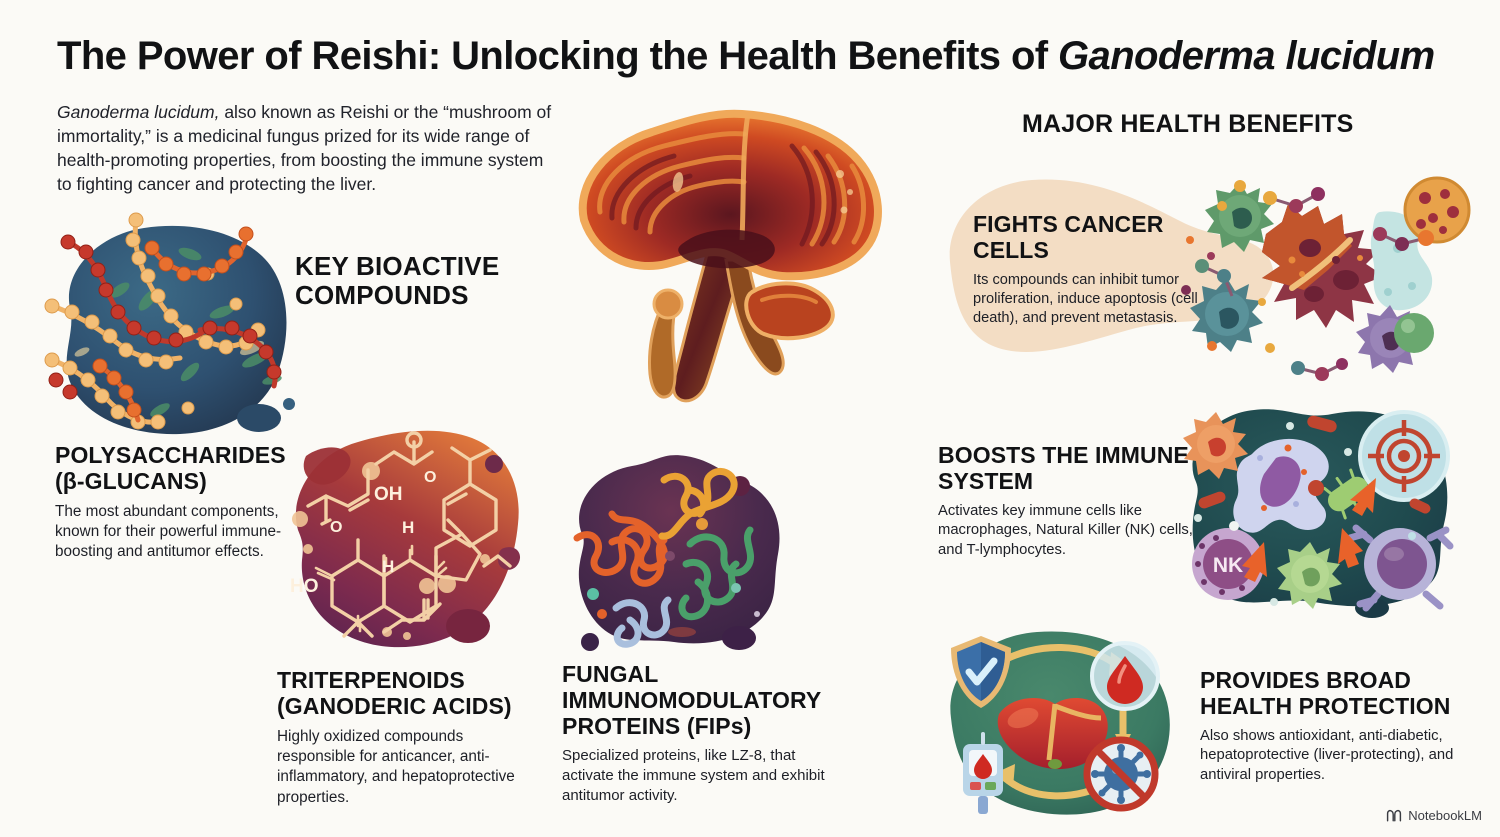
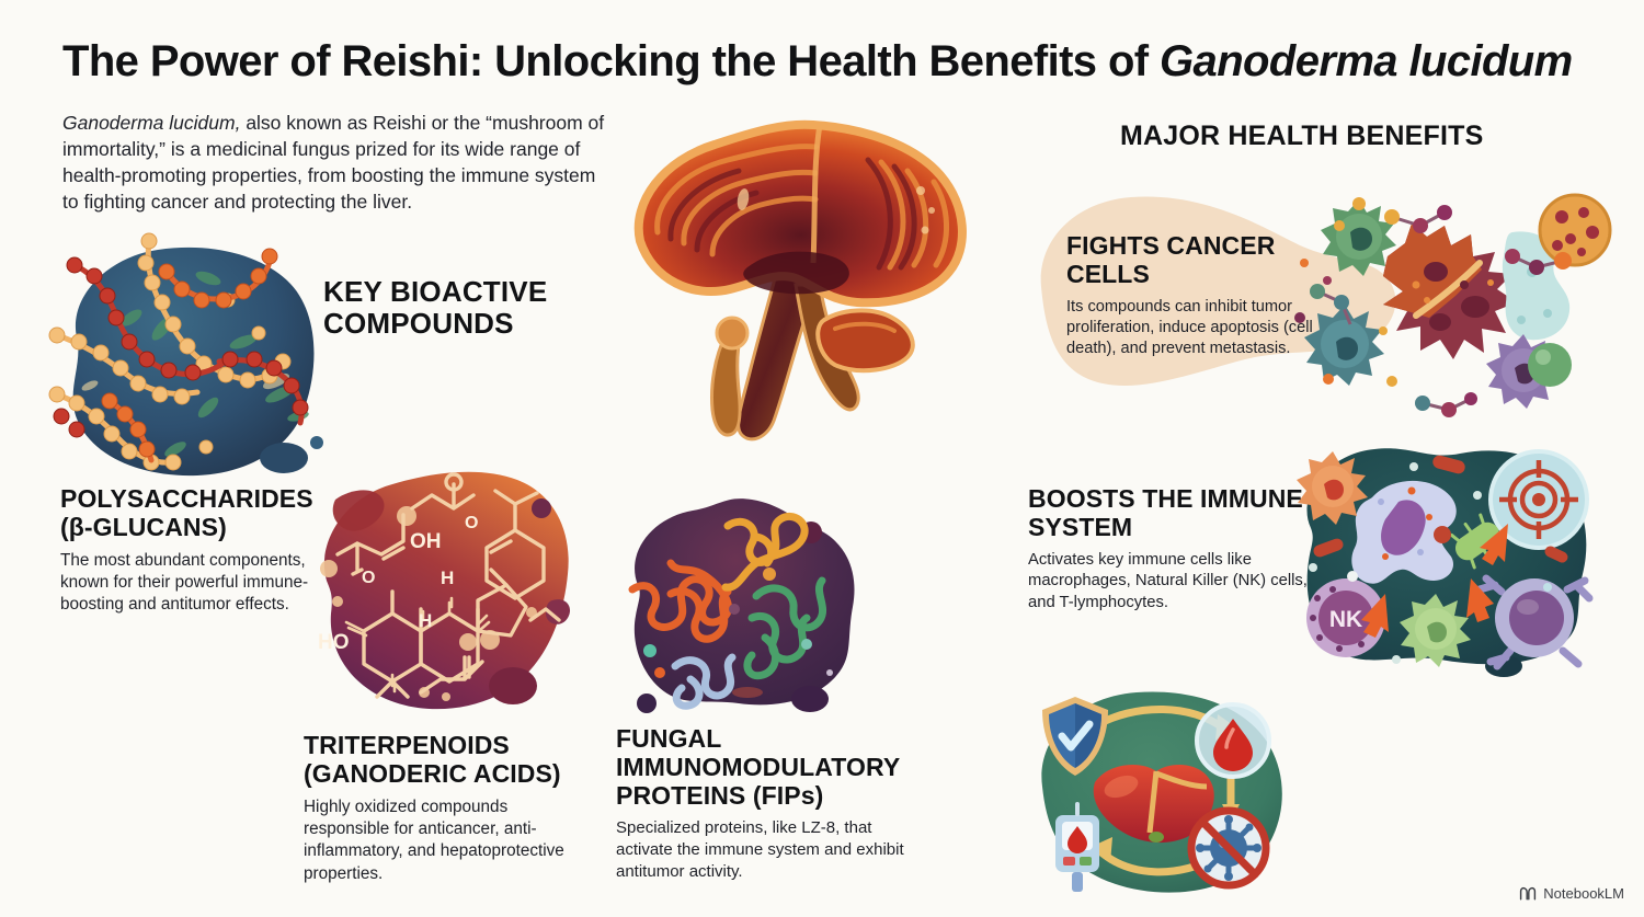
  The Power of Reishi: Unlocking the Health Benefits of Ganoderma lucidum
  Ganoderma lucidum, also known as Reishi or the “mushroom of immortality,” is a medicinal fungus prized for its wide range of health-promoting properties, from boosting the immune system to fighting cancer and protecting the liver.
  KEY BIOACTIVE COMPOUNDS
  POLYSACCHARIDES (β-GLUCANS)
  The most abundant components, known for their powerful immune-boosting and antitumor effects.
  OH
  HO
  H
  H
  O
  O
  TRITERPENOIDS (GANODERIC ACIDS)
  Highly oxidized compounds responsible for anticancer, anti-inflammatory, and hepatoprotective properties.
  FUNGAL IMMUNOMODULATORY PROTEINS (FIPs)
  Specialized proteins, like LZ-8, that activate the immune system and exhibit antitumor activity.
  MAJOR HEALTH BENEFITS
  FIGHTS CANCER CELLS
  Its compounds can inhibit tumor proliferation, induce apoptosis (cell death), and prevent metastasis.
  NK
  BOOSTS THE IMMUNE SYSTEM
  Activates key immune cells like macrophages, Natural Killer (NK) cells, and T-lymphocytes.
- PROVIDES BROAD HEALTH PROTECTION
- Also shows antioxidant, anti-diabetic, hepatoprotective (liver-protecting), and antiviral properties.
  NotebookLM
